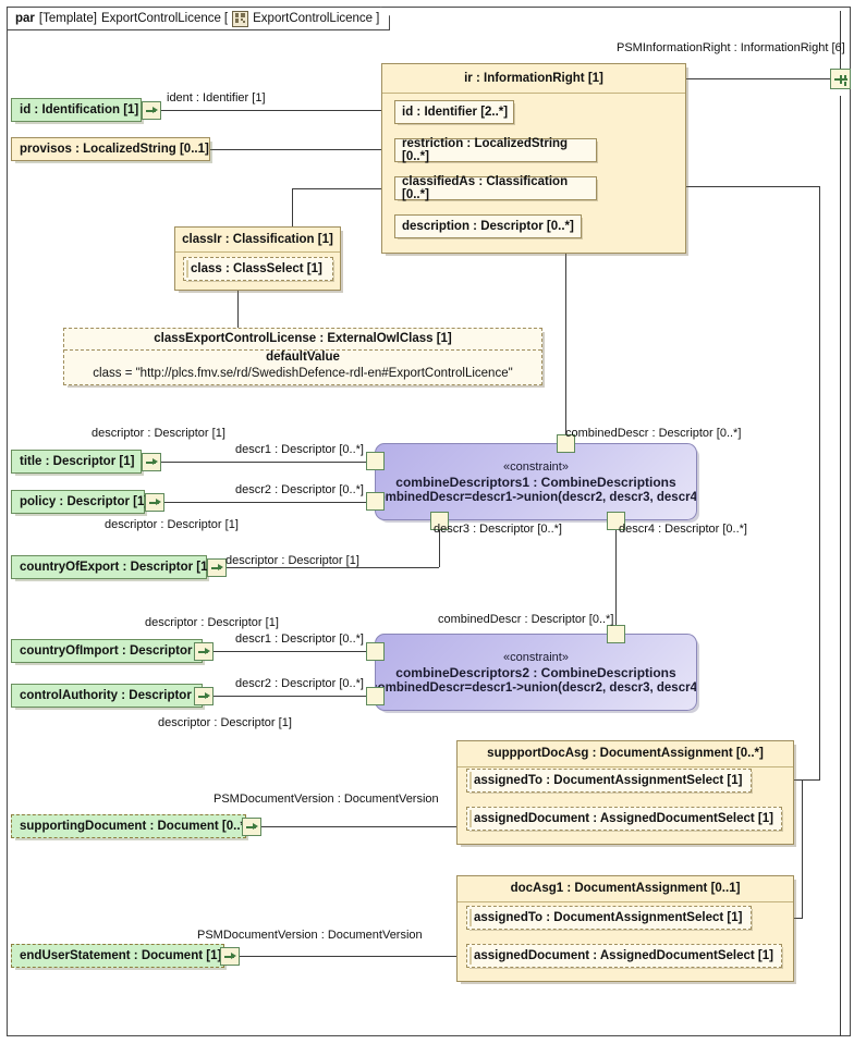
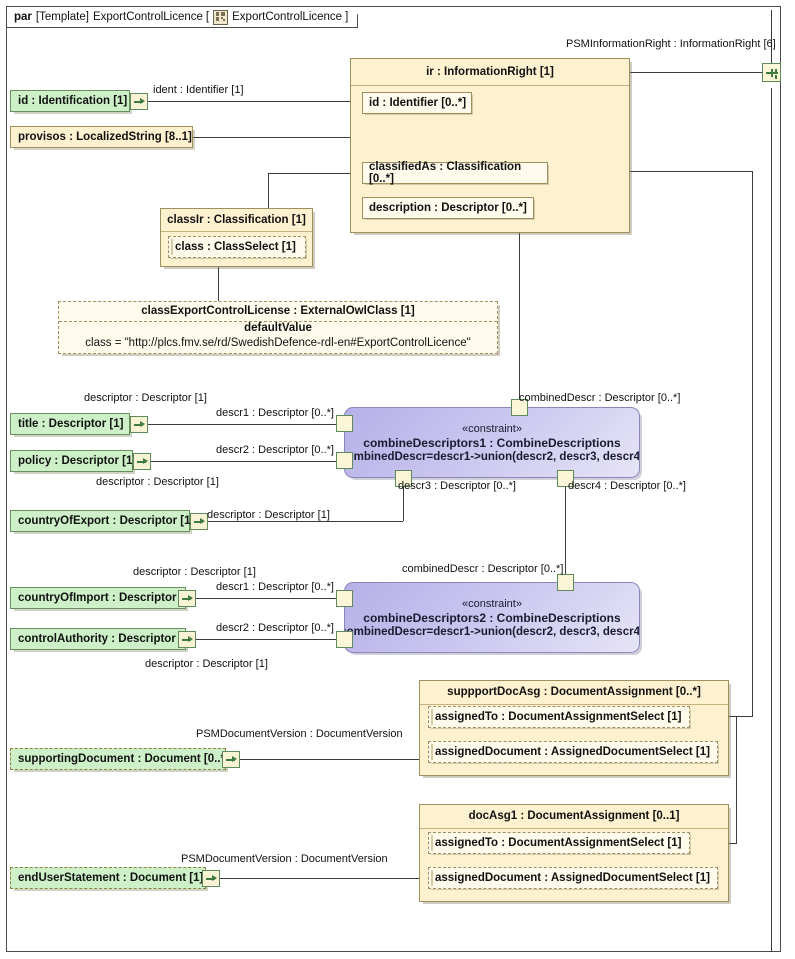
  par
  [Template]
  ExportControlLicence
  [
  ExportControlLicence
  ]
  ir : InformationRight [1]
- id : Identifier [2..*]
+ id : Identifier [0..*]
- restriction : LocalizedString [0..*]
  classifiedAs : Classification [0..*]
  description : Descriptor [0..*]
  PSMInformationRight : InformationRight [6]
  id : Identification [1]
  ident : Identifier [1]
- provisos : LocalizedString [0..1]
+ provisos : LocalizedString [8..1]
  classIr : Classification [1]
  class : ClassSelect [1]
  classExportControlLicense : ExternalOwlClass [1]
  defaultValue
  class = "http://plcs.fmv.se/rd/SwedishDefence-rdl-en#ExportControlLicence"
  «constraint»
  combineDescriptors1 : CombineDescriptions
  mbinedDescr=descr1->union(descr2, descr3, descr4
  combinedDescr : Descriptor [0..*]
  descr1 : Descriptor [0..*]
  descr2 : Descriptor [0..*]
  descr3 : Descriptor [0..*]
  descr4 : Descriptor [0..*]
  descriptor : Descriptor [1]
  title : Descriptor [1]
  policy : Descriptor [1
  descriptor : Descriptor [1]
  countryOfExport : Descriptor [1
  descriptor : Descriptor [1]
  «constraint»
  combineDescriptors2 : CombineDescriptions
  mbinedDescr=descr1->union(descr2, descr3, descr4
  combinedDescr : Descriptor [0..*]
  descr1 : Descriptor [0..*]
  descr2 : Descriptor [0..*]
  descriptor : Descriptor [1]
  countryOfImport : Descriptor
  controlAuthority : Descriptor
  descriptor : Descriptor [1]
  suppportDocAsg : DocumentAssignment [0..*]
  assignedTo : DocumentAssignmentSelect [1]
  assignedDocument : AssignedDocumentSelect [1]
  PSMDocumentVersion : DocumentVersion
  supportingDocument : Document [0..
  docAsg1 : DocumentAssignment [0..1]
  assignedTo : DocumentAssignmentSelect [1]
  assignedDocument : AssignedDocumentSelect [1]
  PSMDocumentVersion : DocumentVersion
  endUserStatement : Document [1
